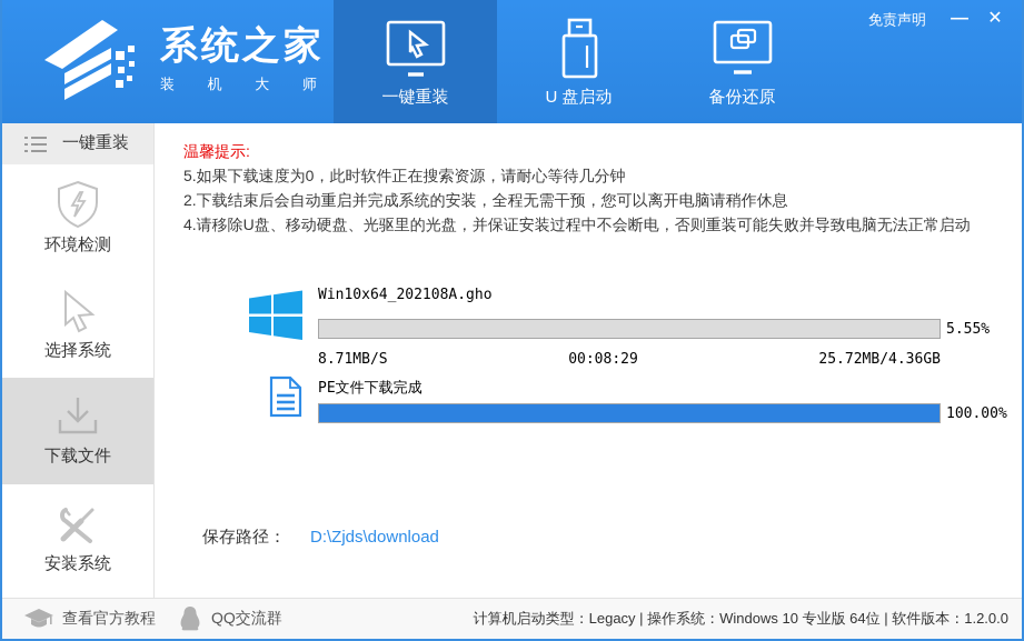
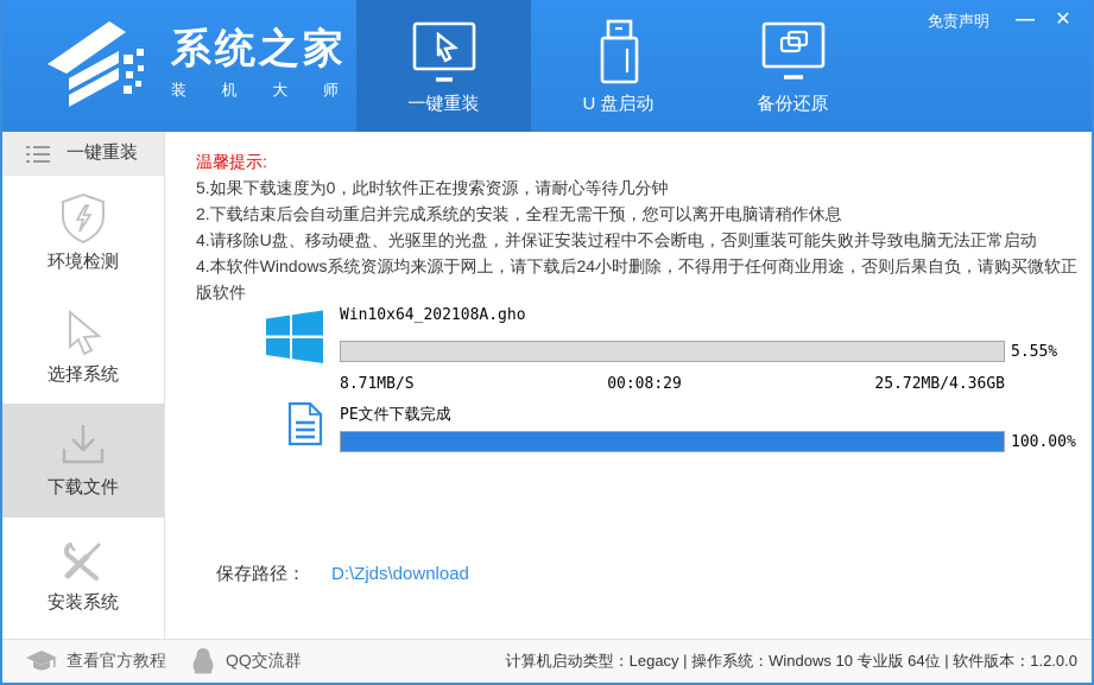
  系统之家
  装 机 大 师
  一键重装
  U 盘启动
  备份还原
  免责声明
  —
  ✕
  一键重装
  环境检测
  选择系统
  下载文件
  安装系统
  温馨提示:
  5.如果下载速度为0，此时软件正在搜索资源，请耐心等待几分钟
  2.下载结束后会自动重启并完成系统的安装，全程无需干预，您可以离开电脑请稍作休息
  4.请移除U盘、移动硬盘、光驱里的光盘，并保证安装过程中不会断电，否则重装可能失败并导致电脑无法正常启动
+ 4.本软件Windows系统资源均来源于网上，请下载后24小时删除，不得用于任何商业用途，否则后果自负，请购买微软正版软件
  Win10x64_202108A.gho
  5.55%
  8.71MB/S
  00:08:29
  25.72MB/4.36GB
  PE文件下载完成
  100.00%
  保存路径： D:\Zjds\download
  查看官方教程
  QQ交流群
  计算机启动类型：Legacy | 操作系统：Windows 10 专业版 64位 | 软件版本：1.2.0.0
